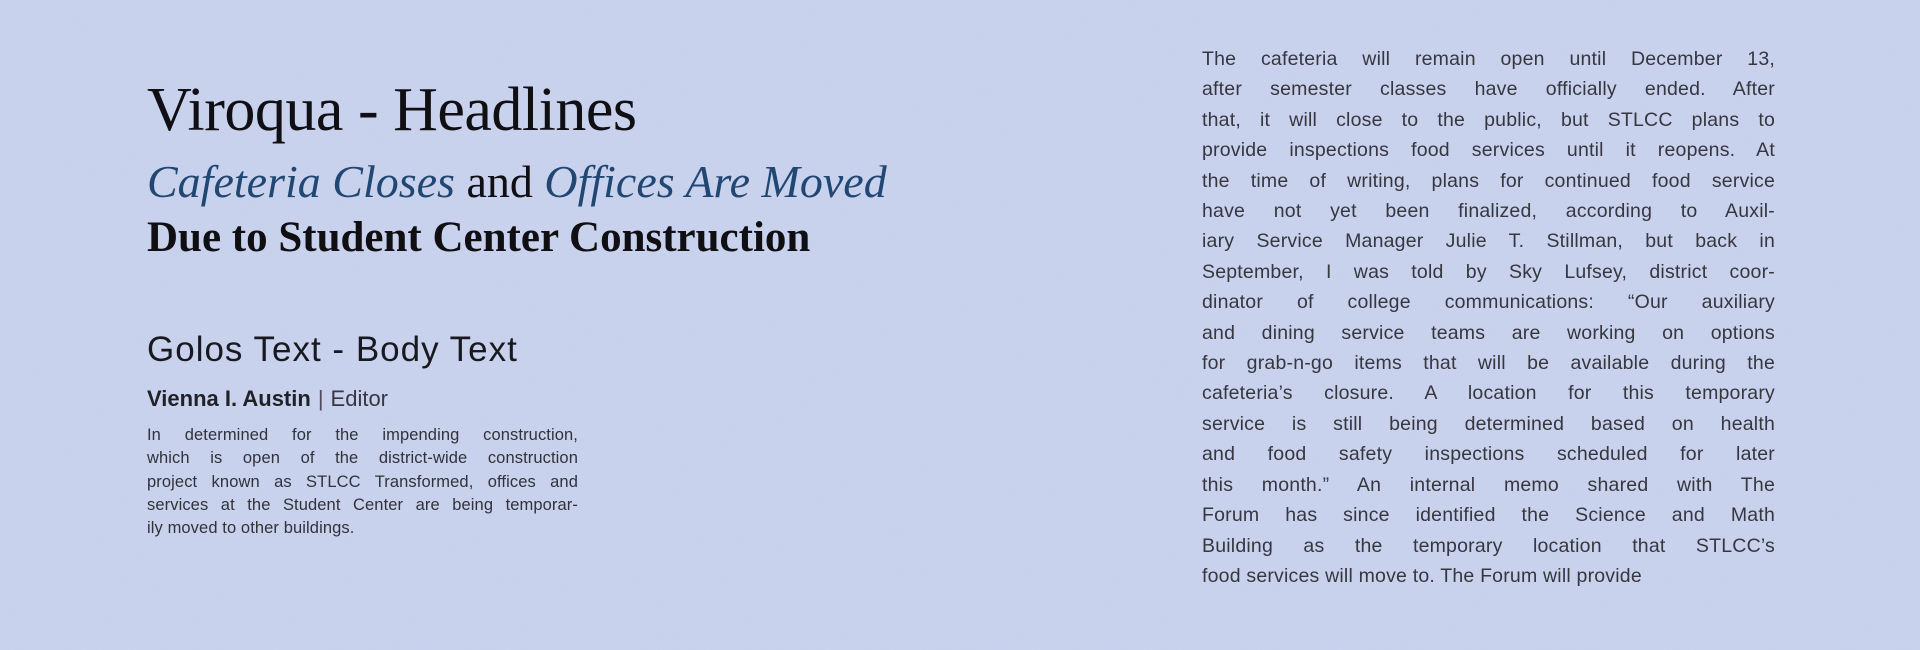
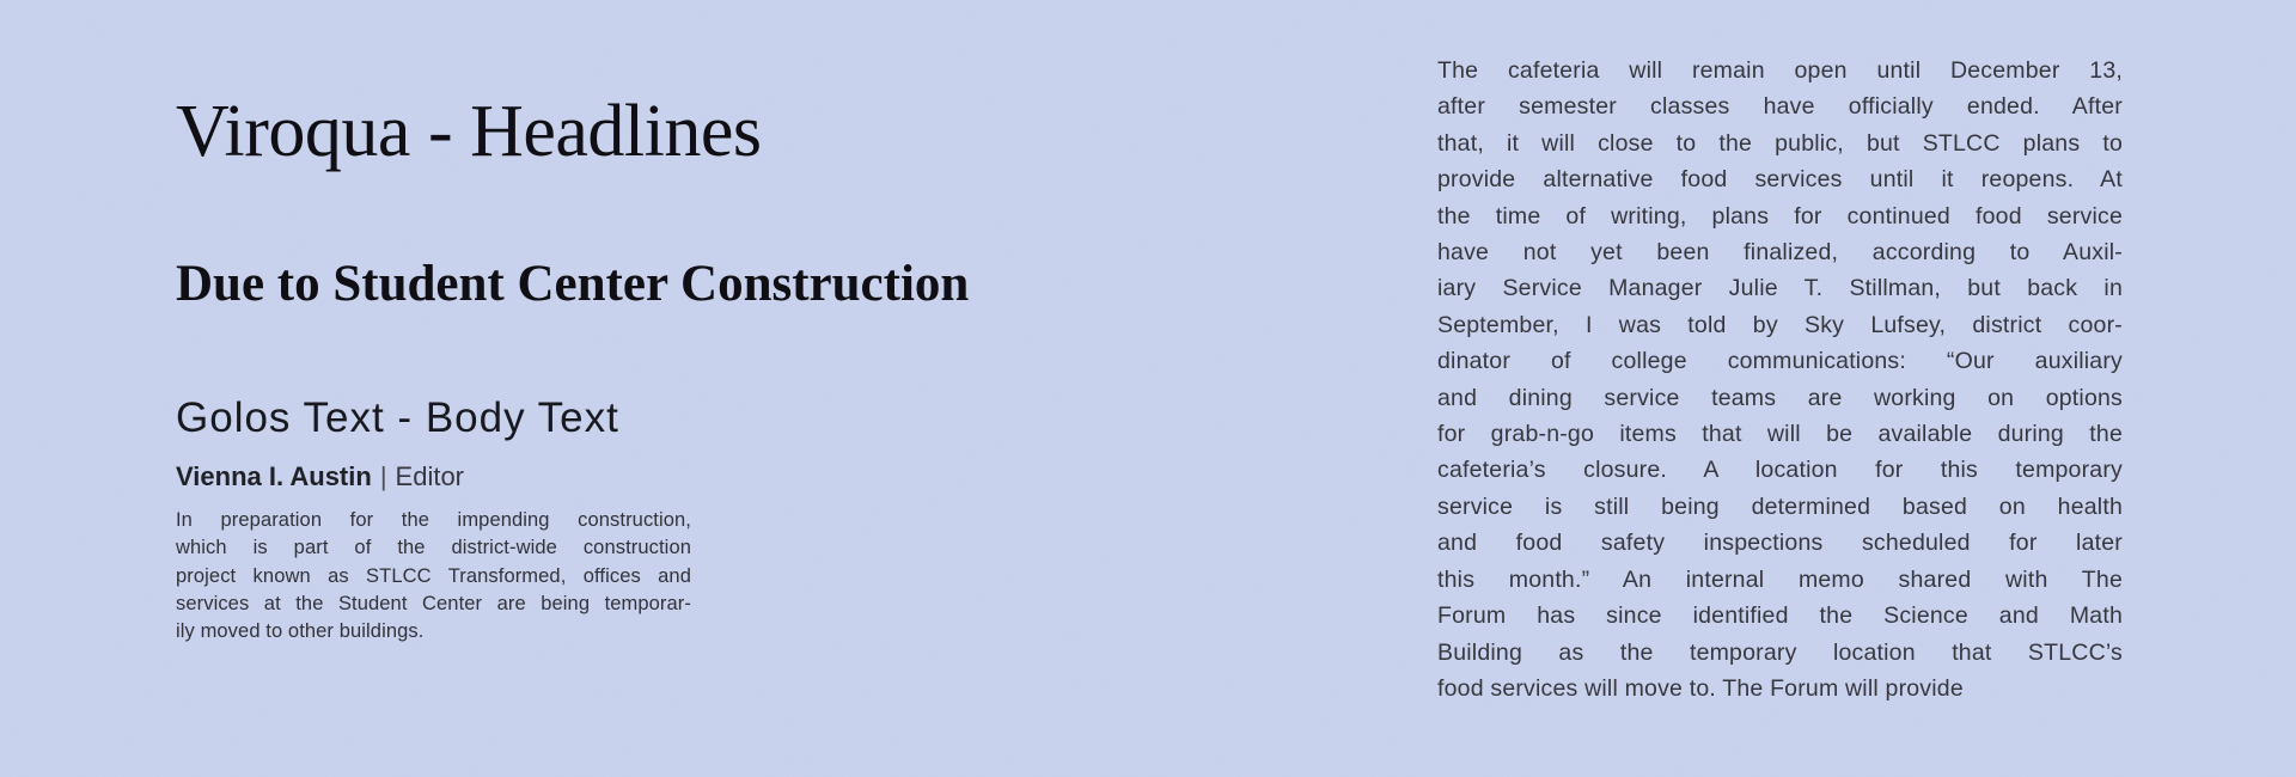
  Viroqua - Headlines
- Cafeteria Closes and Offices Are Moved
  Due to Student Center Construction
  Golos Text - Body Text
  Vienna I. Austin | Editor
- In determined for the impending construction,
+ In preparation for the impending construction,
- which is open of the district-wide construction
+ which is part of the district-wide construction
  project known as STLCC Transformed, offices and
  services at the Student Center are being temporar-
  ily moved to other buildings.
  The cafeteria will remain open until December 13,
  after semester classes have officially ended. After
  that, it will close to the public, but STLCC plans to
- provide inspections food services until it reopens. At
+ provide alternative food services until it reopens. At
  the time of writing, plans for continued food service
  have not yet been finalized, according to Auxil-
  iary Service Manager Julie T. Stillman, but back in
  September, I was told by Sky Lufsey, district coor-
  dinator of college communications: “Our auxiliary
  and dining service teams are working on options
  for grab-n-go items that will be available during the
  cafeteria’s closure. A location for this temporary
  service is still being determined based on health
  and food safety inspections scheduled for later
  this month.” An internal memo shared with The
  Forum has since identified the Science and Math
  Building as the temporary location that STLCC’s
  food services will move to. The Forum will provide
